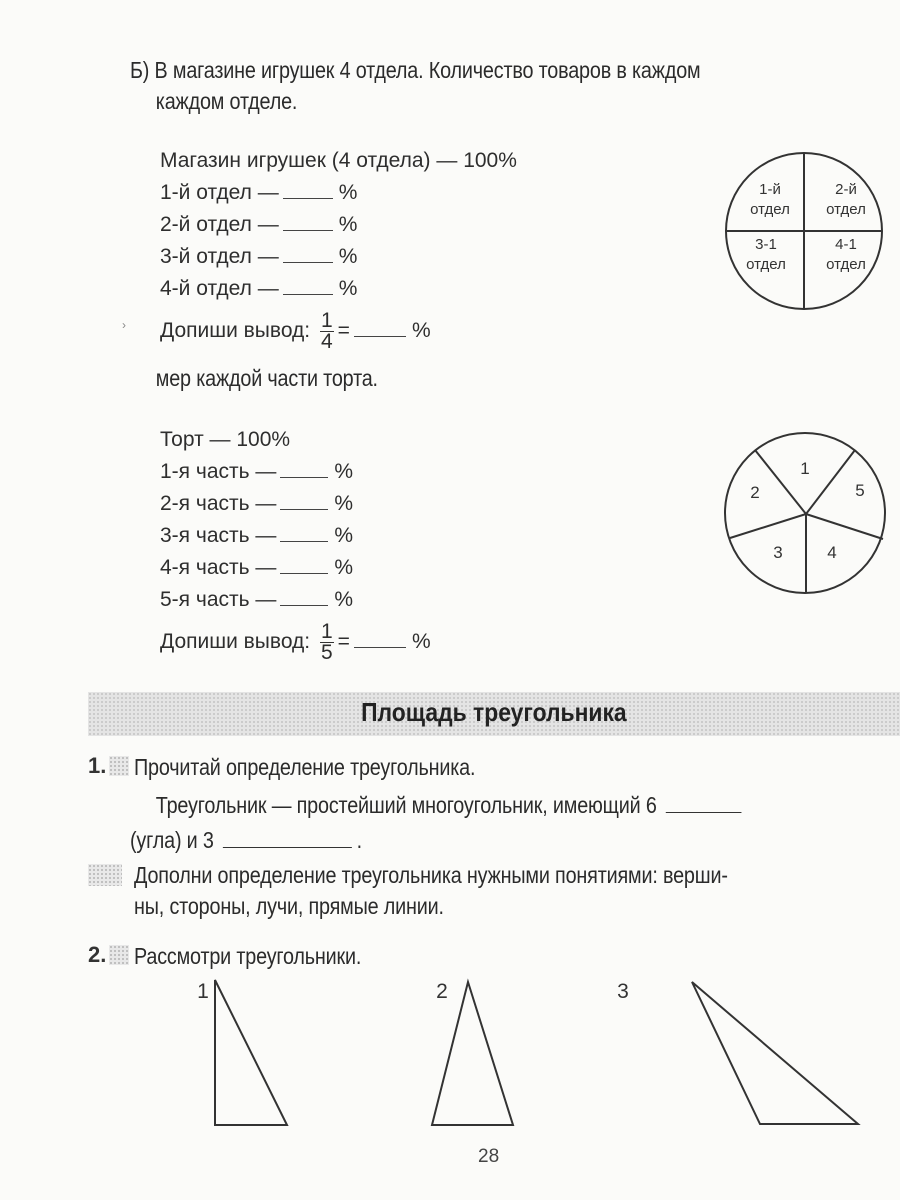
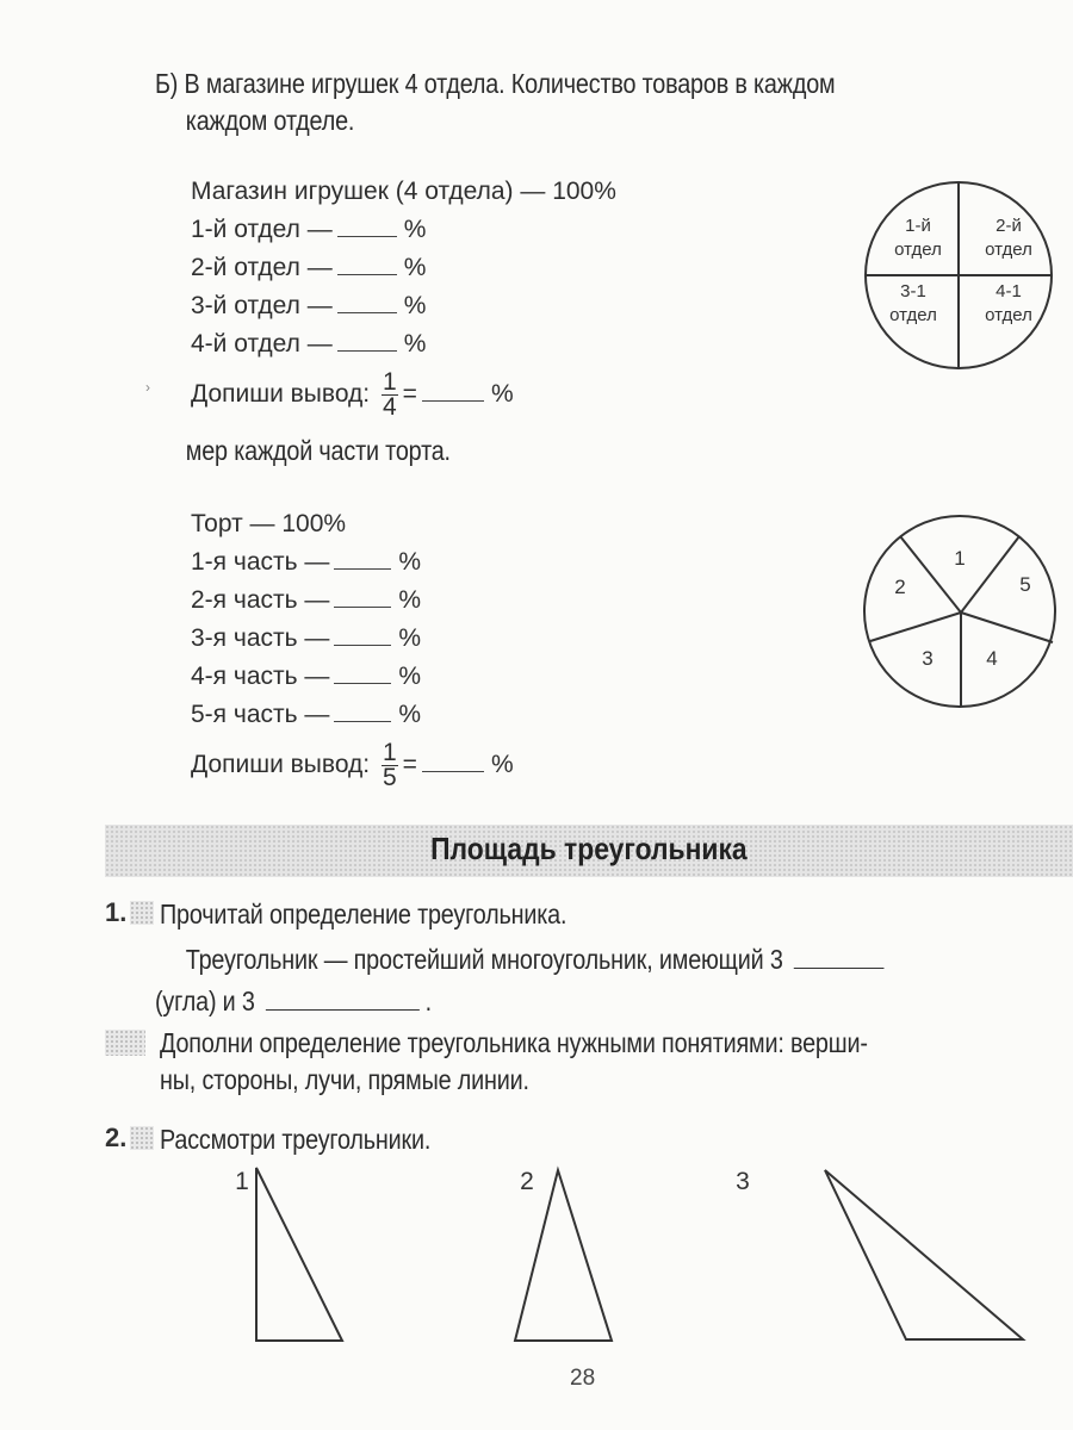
  Б) В магазине игрушек 4 отдела. Количество товаров в каждом
  каждом отделе.
  Магазин игрушек (4 отдела) — 100%
  1-й отдел — %
  2-й отдел — %
  3-й отдел — %
  4-й отдел — %
  Допиши вывод:
  1
  4
  = %
  ›
  1-й
  отдел
  2-й
  отдел
  3-1
  отдел
  4-1
  отдел
  мер каждой части торта.
  Торт — 100%
  1-я часть — %
  2-я часть — %
  3-я часть — %
  4-я часть — %
  5-я часть — %
  Допиши вывод:
  1
  5
  = %
  1
  2
  3
  4
  5
  Площадь треугольника
  1.
  Прочитай определение треугольника.
- Треугольник — простейший многоугольник, имеющий 6
+ Треугольник — простейший многоугольник, имеющий 3
  (угла) и 3 .
  Дополни определение треугольника нужными понятиями: верши-
  ны, стороны, лучи, прямые линии.
  2.
  Рассмотри треугольники.
  1
  2
  3
  28
